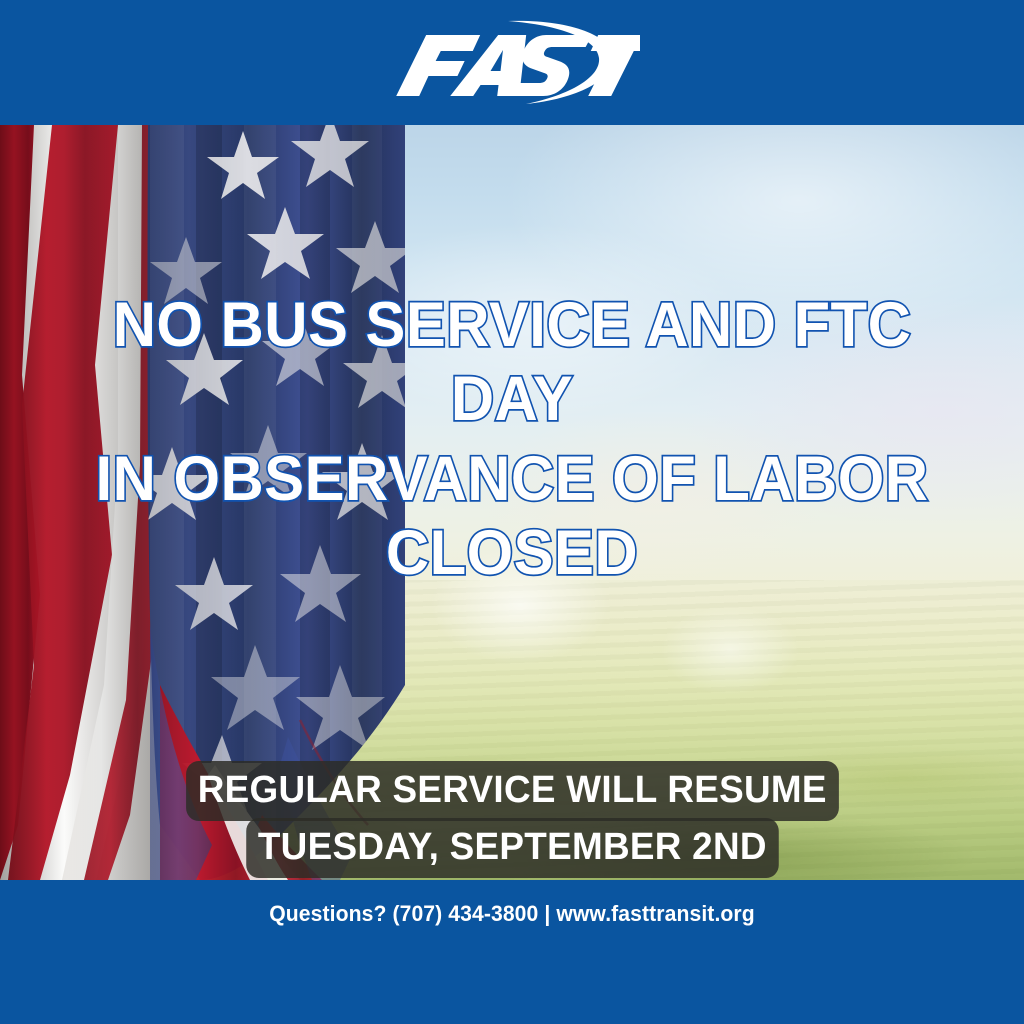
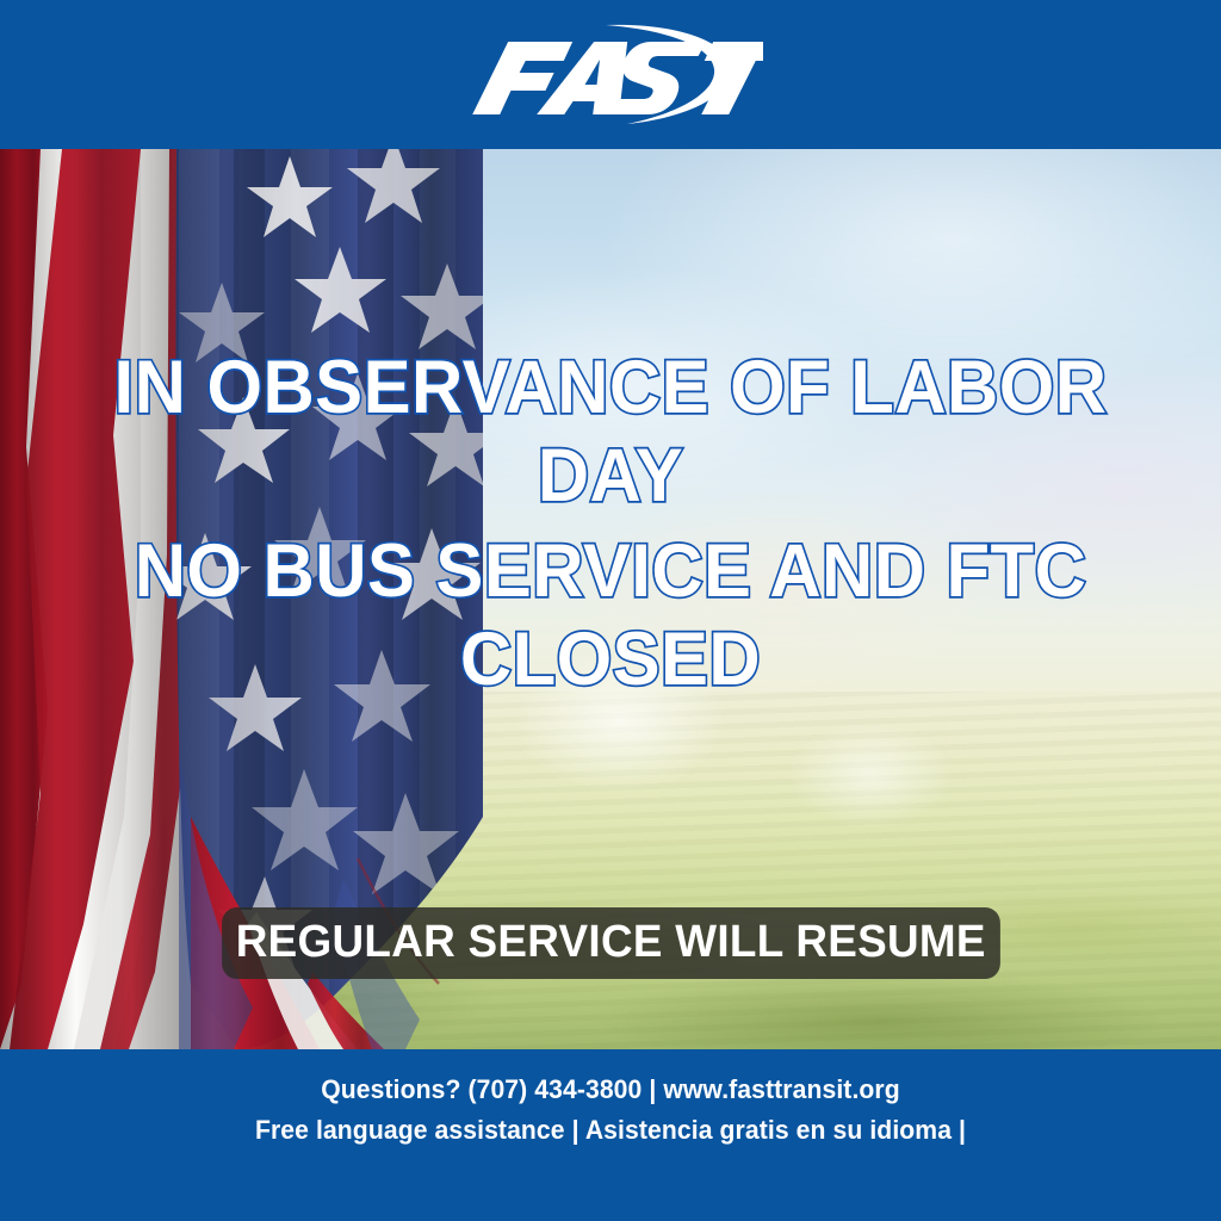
- NO BUS SERVICE AND FTC
+ IN OBSERVANCE OF LABOR
  DAY
- IN OBSERVANCE OF LABOR
+ NO BUS SERVICE AND FTC
  CLOSED
  REGULAR SERVICE WILL RESUME
- TUESDAY, SEPTEMBER 2ND
  Questions? (707) 434-3800 | www.fasttransit.org
+ Free language assistance | Asistencia gratis en su idioma |
